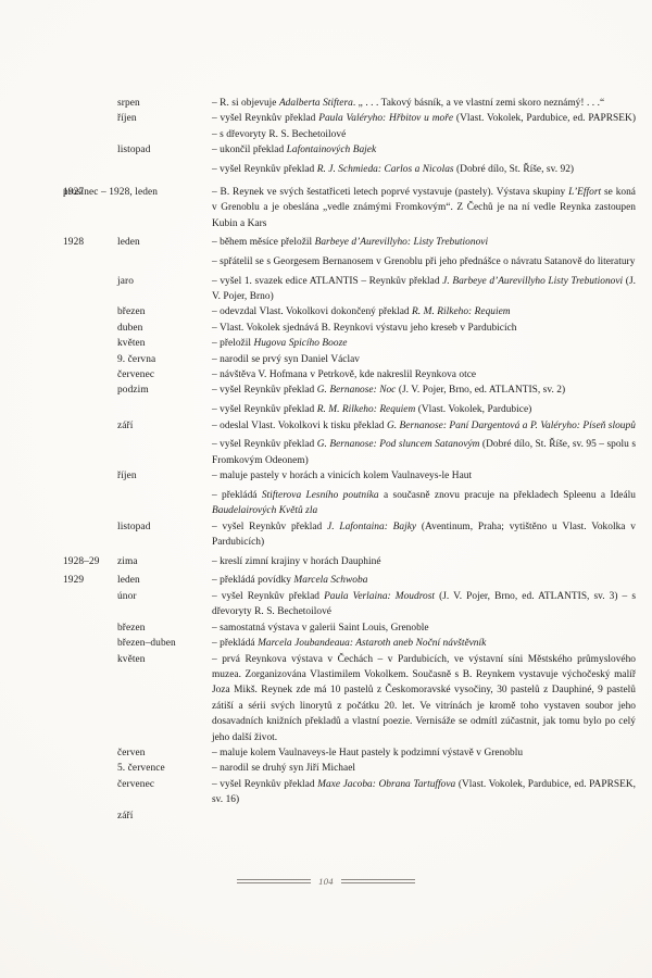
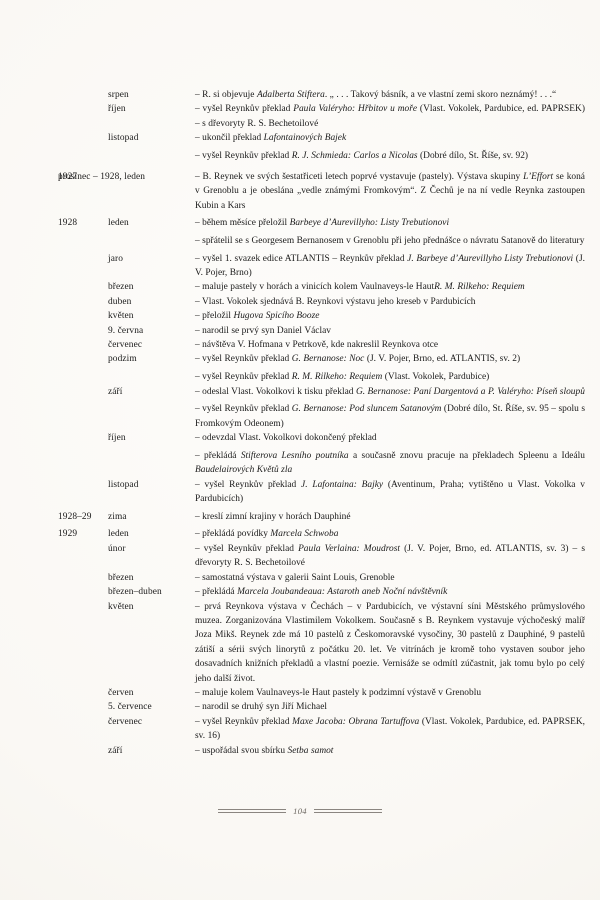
  srpen
  – R. si objevuje Adalberta Stiftera. „ . . . Takový básník, a ve vlastní zemi skoro neznámý! . . .“
  říjen
  – vyšel Reynkův překlad Paula Valéryho: Hřbitov u moře (Vlast. Vokolek, Pardubice, ed. PAPRSEK) – s dřevoryty R. S. Bechetoilové
  listopad
  – ukončil překlad Lafontainových Bajek
  – vyšel Reynkův překlad R. J. Schmieda: Carlos a Nicolas (Dobré dílo, St. Říše, sv. 92)
  1927
  prosinec – 1928, leden
  – B. Reynek ve svých šestatřiceti letech poprvé vystavuje (pastely). Výstava skupiny L’Effort se koná v Grenoblu a je obeslána „vedle známými Fromkovým“. Z Čechů je na ní vedle Reynka zastoupen Kubin a Kars
  1928
  leden
  – během měsíce přeložil Barbeye d’Aurevillyho: Listy Trebutionovi
  – spřátelil se s Georgesem Bernanosem v Grenoblu při jeho přednášce o návratu Satanově do literatury
  jaro
  – vyšel 1. svazek edice ATLANTIS – Reynkův překlad J. Barbeye d’Aurevillyho Listy Trebutionovi (J. V. Pojer, Brno)
  březen
- – odevzdal Vlast. Vokolkovi dokončený překlad R. M. Rilkeho: Requiem
+ – maluje pastely v horách a vinicích kolem Vaulnaveys-le HautR. M. Rilkeho: Requiem
  duben
  – Vlast. Vokolek sjednává B. Reynkovi výstavu jeho kreseb v Pardubicích
  květen
  – přeložil Hugova Spicího Booze
  9. června
  – narodil se prvý syn Daniel Václav
  červenec
  – návštěva V. Hofmana v Petrkově, kde nakreslil Reynkova otce
  podzim
  – vyšel Reynkův překlad G. Bernanose: Noc (J. V. Pojer, Brno, ed. ATLANTIS, sv. 2)
  – vyšel Reynkův překlad R. M. Rilkeho: Requiem (Vlast. Vokolek, Pardubice)
  září
  – odeslal Vlast. Vokolkovi k tisku překlad G. Bernanose: Paní Dargentová a P. Valéryho: Píseň sloupů
  – vyšel Reynkův překlad G. Bernanose: Pod sluncem Satanovým (Dobré dílo, St. Říše, sv. 95 – spolu s Fromkovým Odeonem)
  říjen
- – maluje pastely v horách a vinicích kolem Vaulnaveys-le Haut
+ – odevzdal Vlast. Vokolkovi dokončený překlad
  – překládá Stifterova Lesního poutníka a současně znovu pracuje na překladech Spleenu a Ideálu Baudelairových Květů zla
  listopad
  – vyšel Reynkův překlad J. Lafontaina: Bajky (Aventinum, Praha; vytištěno u Vlast. Vokolka v Pardubicích)
  1928–29
  zima
  – kreslí zimní krajiny v horách Dauphiné
  1929
  leden
  – překládá povídky Marcela Schwoba
  únor
  – vyšel Reynkův překlad Paula Verlaina: Moudrost (J. V. Pojer, Brno, ed. ATLANTIS, sv. 3) – s dřevoryty R. S. Bechetoilové
  březen
  – samostatná výstava v galerii Saint Louis, Grenoble
  březen–duben
  – překládá Marcela Joubandeaua: Astaroth aneb Noční návštěvník
  květen
  – prvá Reynkova výstava v Čechách – v Pardubicích, ve výstavní síni Městského průmyslového muzea. Zorganizována Vlastimilem Vokolkem. Současně s B. Reynkem vystavuje výchočeský malíř Joza Mikš. Reynek zde má 10 pastelů z Českomoravské vysočiny, 30 pastelů z Dauphiné, 9 pastelů zátiší a sérii svých linorytů z počátku 20. let. Ve vitrínách je kromě toho vystaven soubor jeho dosavadních knižních překladů a vlastní poezie. Vernisáže se odmítl zúčastnit, jak tomu bylo po celý jeho další život.
  červen
  – maluje kolem Vaulnaveys-le Haut pastely k podzimní výstavě v Grenoblu
  5. července
  – narodil se druhý syn Jiří Michael
  červenec
  – vyšel Reynkův překlad Maxe Jacoba: Obrana Tartuffova (Vlast. Vokolek, Pardubice, ed. PAPRSEK, sv. 16)
  září
+ – uspořádal svou sbírku Setba samot
  104
